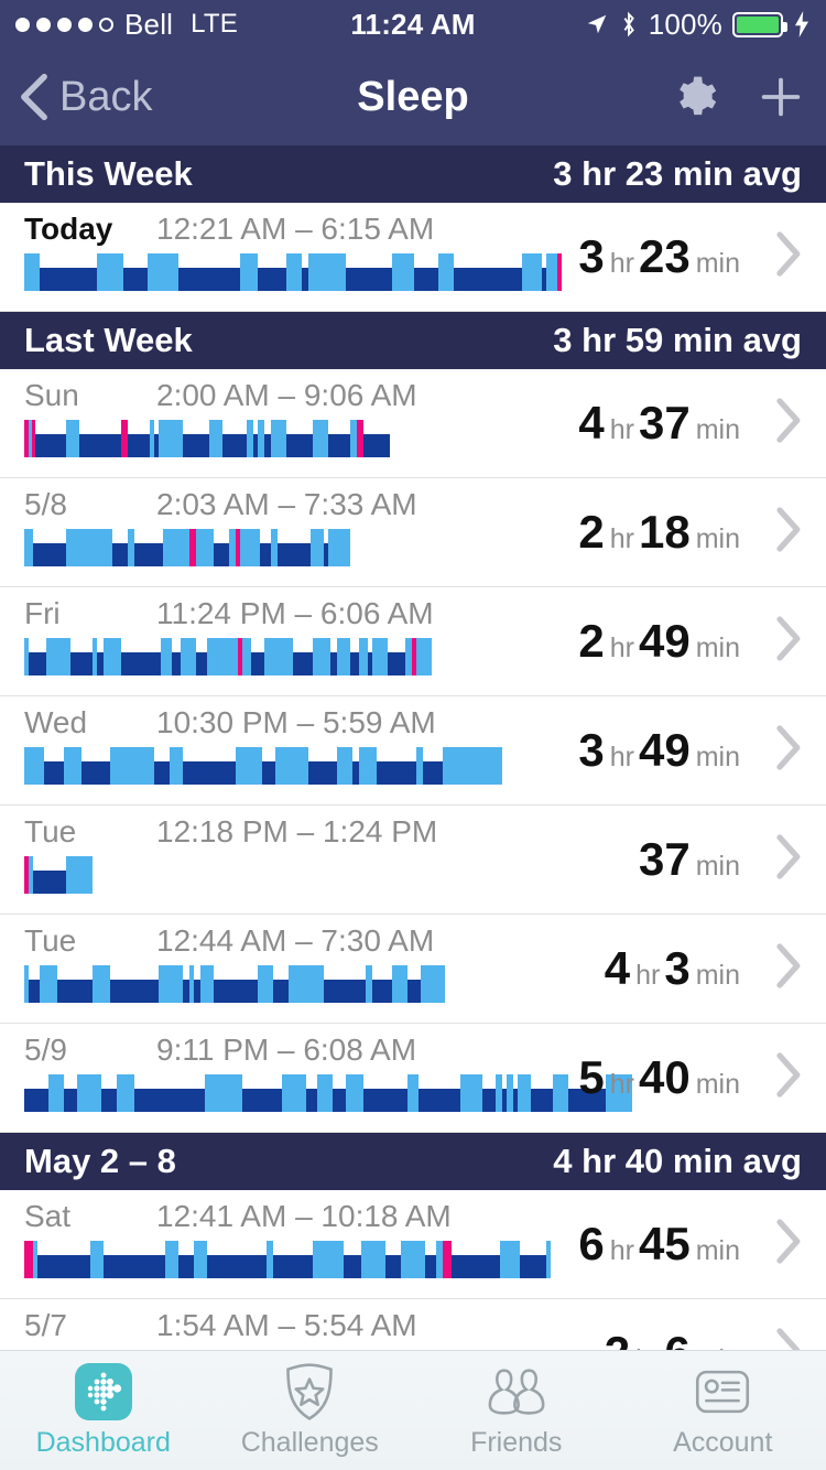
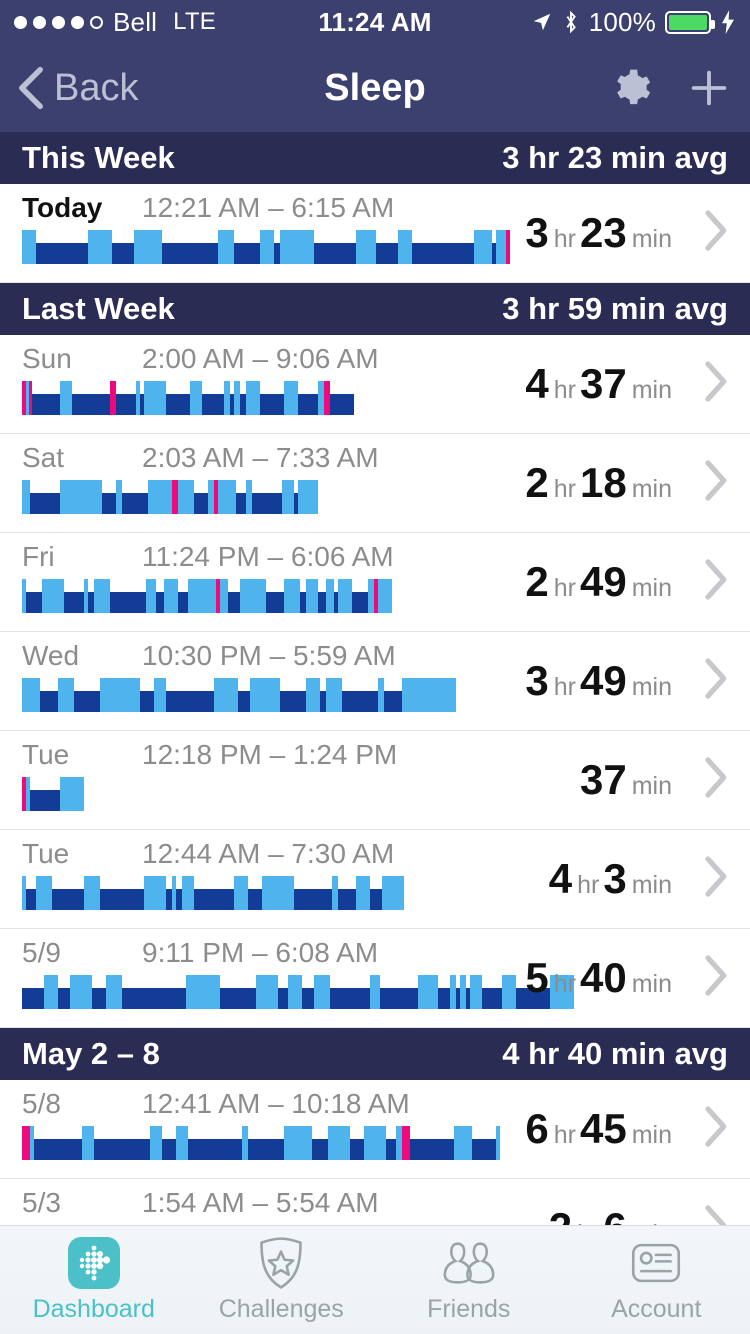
  Bell
  LTE
  11:24 AM
  100%
  Back
  Sleep
  Today
  12:21 AM – 6:15 AM
  3 hr 23 min
  Last Week
  3 hr 59 min avg
  Sun
  2:00 AM – 9:06 AM
  4 hr 37 min
- 5/8
+ Sat
  2:03 AM – 7:33 AM
  2 hr 18 min
  Fri
  11:24 PM – 6:06 AM
  2 hr 49 min
  Wed
  10:30 PM – 5:59 AM
  3 hr 49 min
  Tue
  12:18 PM – 1:24 PM
  37 min
  Tue
  12:44 AM – 7:30 AM
  4 hr 3 min
  5/9
  9:11 PM – 6:08 AM
  5 hr 40 min
  May 2 – 8
  4 hr 40 min avg
- Sat
+ 5/8
  12:41 AM – 10:18 AM
  6 hr 45 min
- 5/7
+ 5/3
  1:54 AM – 5:54 AM
  This Week
  3 hr 23 min avg
  Dashboard
  Challenges
  Friends
  Account
